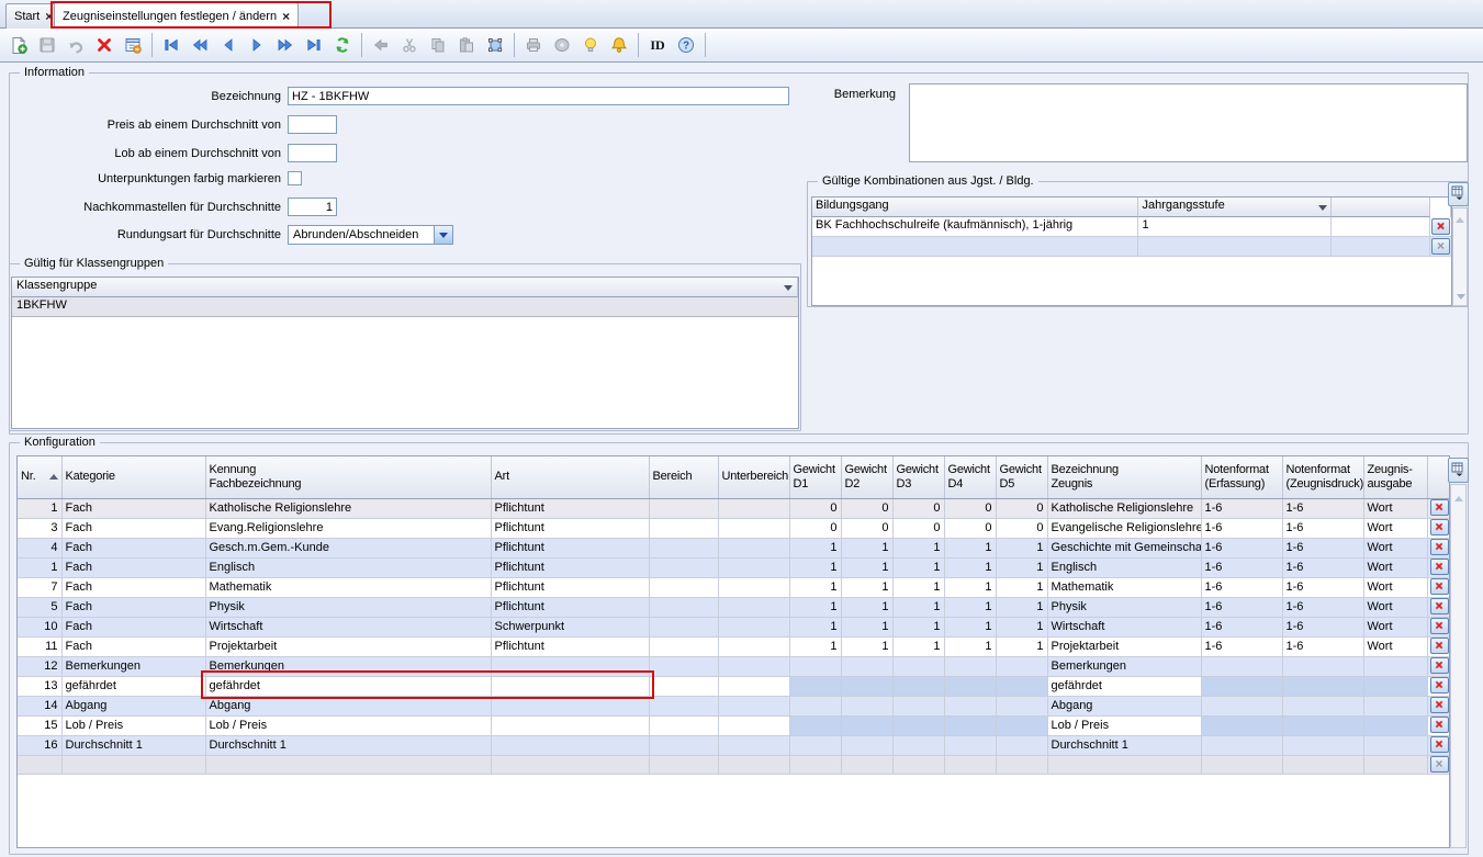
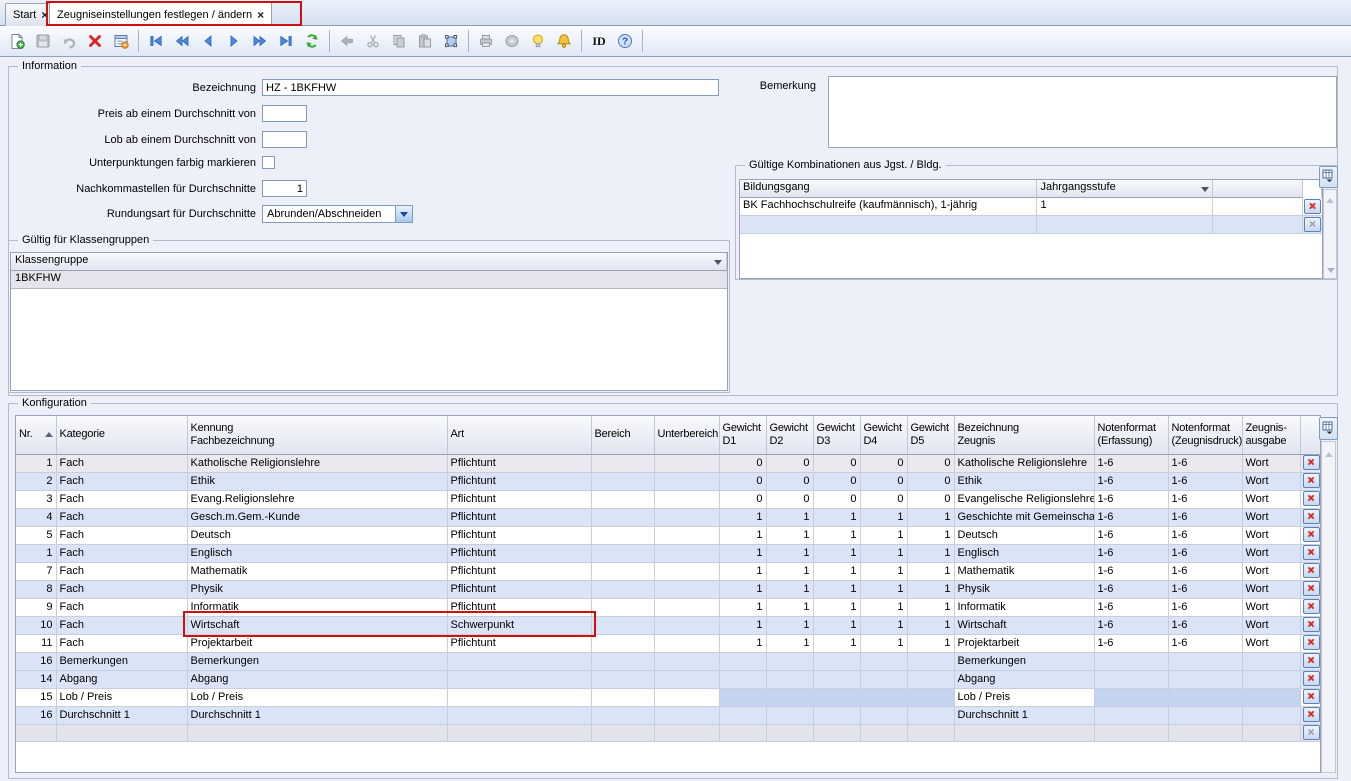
  Start
  ×
  Zeugniseinstellungen festlegen / ändern
  ×
  ID
  ?
  Information
  Bezeichnung
  HZ - 1BKFHW
  Preis ab einem Durchschnitt von
  Lob ab einem Durchschnitt von
  Unterpunktungen farbig markieren
  Nachkommastellen für Durchschnitte
  1
  Rundungsart für Durchschnitte
  Abrunden/Abschneiden
  Bemerkung
  Gültige Kombinationen aus Jgst. / Bldg.
  Bildungsgang
  Jahrgangsstufe
  BK Fachhochschulreife (kaufmännisch), 1-jährig
  1
  ×
  ×
  Gültig für Klassengruppen
  Klassengruppe
  1BKFHW
  Konfiguration
  Nr.	Kategorie	Kennung Fachbezeichnung	Art	Bereich	Unterbereich	Gewicht D1	Gewicht D2	Gewicht D3	Gewicht D4	Gewicht D5	Bezeichnung Zeugnis	Notenformat (Erfassung)	Notenformat (Zeugnisdruck)	Zeugnis- ausgabe
  1	Fach	Katholische Religionslehre	Pflichtunt			0	0	0	0	0	Katholische Religionslehre	1-6	1-6	Wort	×
+ 2	Fach	Ethik	Pflichtunt			0	0	0	0	0	Ethik	1-6	1-6	Wort	×
  3	Fach	Evang.Religionslehre	Pflichtunt			0	0	0	0	0	Evangelische Religionslehre	1-6	1-6	Wort	×
  4	Fach	Gesch.m.Gem.-Kunde	Pflichtunt			1	1	1	1	1	Geschichte mit Gemeinscha	1-6	1-6	Wort	×
+ 5	Fach	Deutsch	Pflichtunt			1	1	1	1	1	Deutsch	1-6	1-6	Wort	×
  1	Fach	Englisch	Pflichtunt			1	1	1	1	1	Englisch	1-6	1-6	Wort	×
  7	Fach	Mathematik	Pflichtunt			1	1	1	1	1	Mathematik	1-6	1-6	Wort	×
- 5	Fach	Physik	Pflichtunt			1	1	1	1	1	Physik	1-6	1-6	Wort	×
+ 8	Fach	Physik	Pflichtunt			1	1	1	1	1	Physik	1-6	1-6	Wort	×
+ 9	Fach	Informatik	Pflichtunt			1	1	1	1	1	Informatik	1-6	1-6	Wort	×
  10	Fach	Wirtschaft	Schwerpunkt			1	1	1	1	1	Wirtschaft	1-6	1-6	Wort	×
  11	Fach	Projektarbeit	Pflichtunt			1	1	1	1	1	Projektarbeit	1-6	1-6	Wort	×
- 12	Bemerkungen	Bemerkungen									Bemerkungen				×
+ 16	Bemerkungen	Bemerkungen									Bemerkungen				×
- 13	gefährdet	gefährdet									gefährdet				×
  14	Abgang	Abgang									Abgang				×
  15	Lob / Preis	Lob / Preis									Lob / Preis				×
  16	Durchschnitt 1	Durchschnitt 1									Durchschnitt 1				×
  															×
